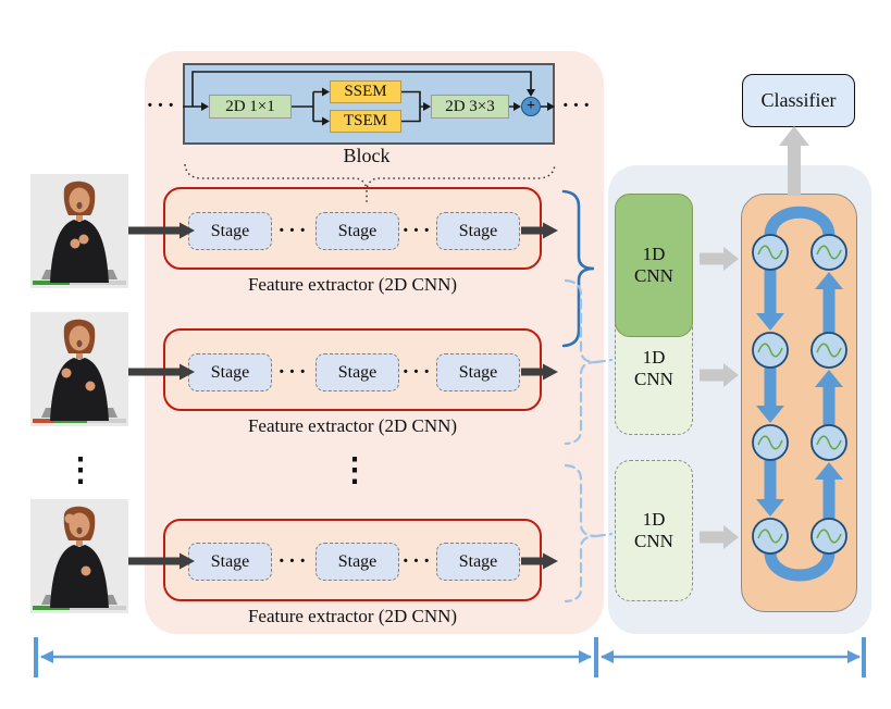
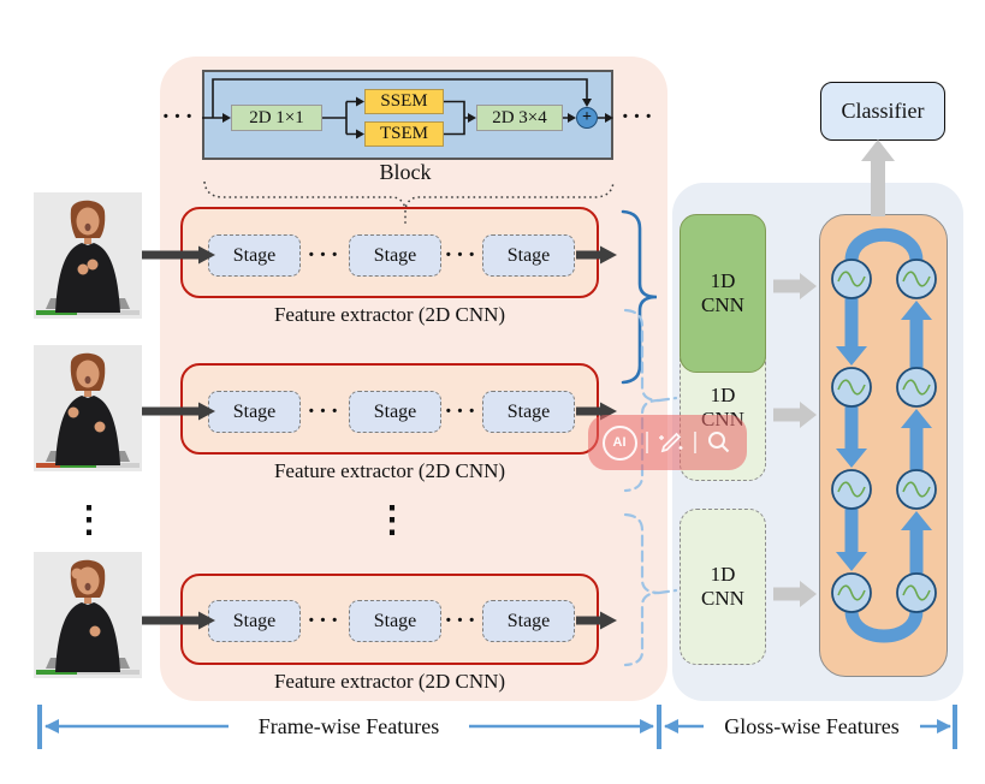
  ···
  ···
  2D 1×1
  SSEM
  TSEM
- 2D 3×3
+ 2D 3×4
  +
  Block
  ⋮
  Stage
  ···
  Stage
  ···
  Stage
  Feature extractor (2D CNN)
  Stage
  ···
  Stage
  ···
  Stage
  Feature extractor (2D CNN)
  ⋮
  Stage
  ···
  Stage
  ···
  Stage
  Feature extractor (2D CNN)
  1D CNN
  1D CNN
  1D CNN
  Classifier
+ Frame-wise Features
+ Gloss-wise Features
+ AI
